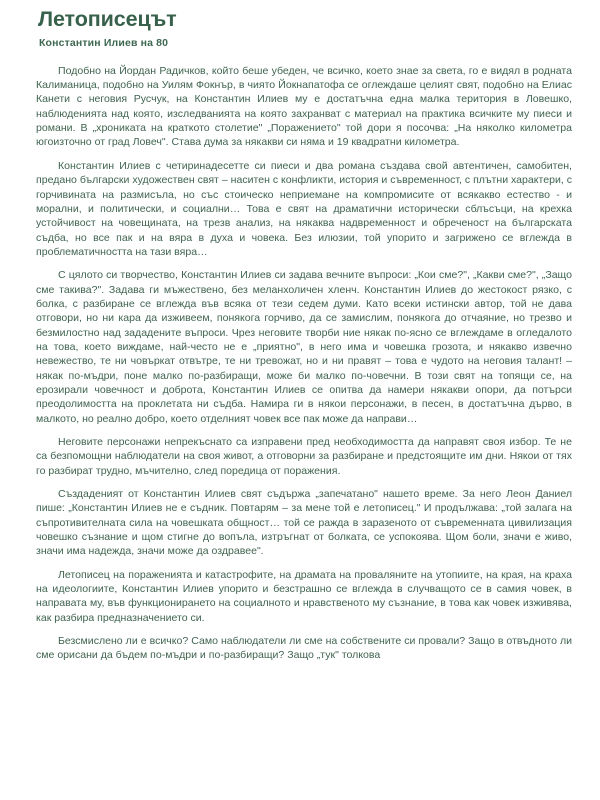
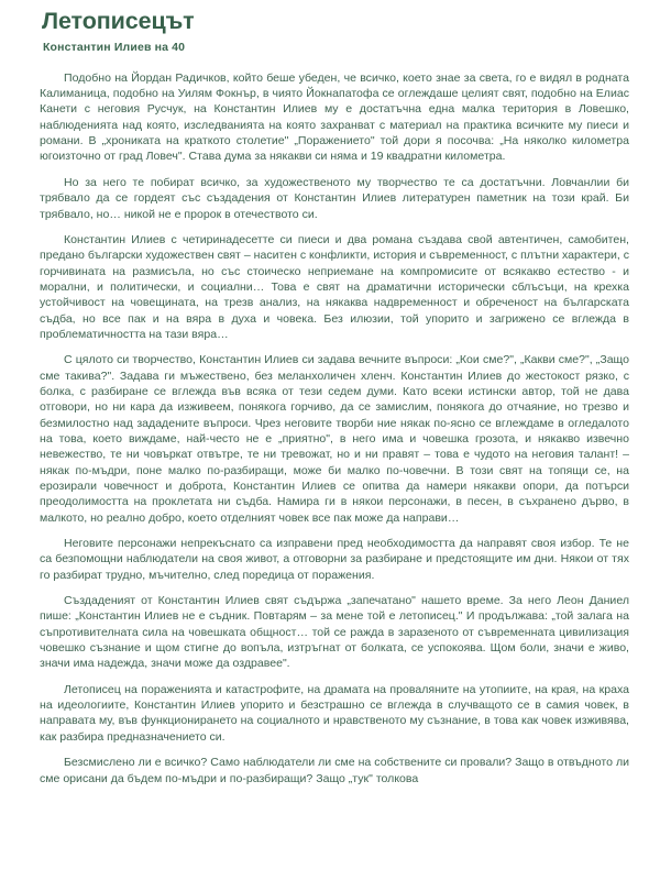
  Летописецът
- Константин Илиев на 80
+ Константин Илиев на 40
  Подобно на Йордан Радичков, който беше убеден, че всичко, което знае за света, го е видял в родната Калиманица, подобно на Уилям Фокнър, в чиято Йокнапатофа се оглеждаше целият свят, подобно на Елиас Канети с неговия Русчук, на Константин Илиев му е достатъчна една малка територия в Ловешко, наблюденията над която, изследванията на която захранват с материал на практика всичките му пиеси и романи. В „хрониката на краткото столетие" „Поражението" той дори я посочва: „На няколко километра югоизточно от град Ловеч". Става дума за някакви си няма и 19 квадратни километра.
+ Но за него те побират всичко, за художественото му творчество те са достатъчни. Ловчанлии би трябвало да се гордеят със създадения от Константин Илиев литературен паметник на този край. Би трябвало, но… никой не е пророк в отечеството си.
  Константин Илиев с четиринадесетте си пиеси и два романа създава свой автентичен, самобитен, предано български художествен свят – наситен с конфликти, история и съвременност, с плътни характери, с горчивината на размисъла, но със стоическо неприемане на компромисите от всякакво естество - и морални, и политически, и социални… Това е свят на драматични исторически сблъсъци, на крехка устойчивост на човещината, на трезв анализ, на някаква надвременност и обреченост на българската съдба, но все пак и на вяра в духа и човека. Без илюзии, той упорито и загрижено се вглежда в проблематичността на тази вяра…
- С цялото си творчество, Константин Илиев си задава вечните въпроси: „Кои сме?", „Какви сме?", „Защо сме такива?". Задава ги мъжествено, без меланхоличен хленч. Константин Илиев до жестокост рязко, с болка, с разбиране се вглежда във всяка от тези седем думи. Като всеки истински автор, той не дава отговори, но ни кара да изживеем, понякога горчиво, да се замислим, понякога до отчаяние, но трезво и безмилостно над зададените въпроси. Чрез неговите творби ние някак по-ясно се вглеждаме в огледалото на това, което виждаме, най-често не е „приятно", в него има и човешка грозота, и някакво извечно невежество, те ни човъркат отвътре, те ни тревожат, но и ни правят – това е чудото на неговия талант! – някак по-мъдри, поне малко по-разбиращи, може би малко по-човечни. В този свят на топящи се, на ерозирали човечност и доброта, Константин Илиев се опитва да намери някакви опори, да потърси преодолимостта на проклетата ни съдба. Намира ги в някои персонажи, в песен, в достатъчна дърво, в малкото, но реално добро, което отделният човек все пак може да направи…
+ С цялото си творчество, Константин Илиев си задава вечните въпроси: „Кои сме?", „Какви сме?", „Защо сме такива?". Задава ги мъжествено, без меланхоличен хленч. Константин Илиев до жестокост рязко, с болка, с разбиране се вглежда във всяка от тези седем думи. Като всеки истински автор, той не дава отговори, но ни кара да изживеем, понякога горчиво, да се замислим, понякога до отчаяние, но трезво и безмилостно над зададените въпроси. Чрез неговите творби ние някак по-ясно се вглеждаме в огледалото на това, което виждаме, най-често не е „приятно", в него има и човешка грозота, и някакво извечно невежество, те ни човъркат отвътре, те ни тревожат, но и ни правят – това е чудото на неговия талант! – някак по-мъдри, поне малко по-разбиращи, може би малко по-човечни. В този свят на топящи се, на ерозирали човечност и доброта, Константин Илиев се опитва да намери някакви опори, да потърси преодолимостта на проклетата ни съдба. Намира ги в някои персонажи, в песен, в съхранено дърво, в малкото, но реално добро, което отделният човек все пак може да направи…
  Неговите персонажи непрекъснато са изправени пред необходимостта да направят своя избор. Те не са безпомощни наблюдатели на своя живот, а отговорни за разбиране и предстоящите им дни. Някои от тях го разбират трудно, мъчително, след поредица от поражения.
  Създаденият от Константин Илиев свят съдържа „запечатано" нашето време. За него Леон Даниел пише: „Константин Илиев не е съдник. Повтарям – за мене той е летописец." И продължава: „той залага на съпротивителната сила на човешката общност… той се ражда в заразеното от съвременната цивилизация човешко съзнание и щом стигне до вопъла, изтръгнат от болката, се успокоява. Щом боли, значи е живо, значи има надежда, значи може да оздравее".
  Летописец на пораженията и катастрофите, на драмата на проваляните на утопиите, на края, на краха на идеологиите, Константин Илиев упорито и безстрашно се вглежда в случващото се в самия човек, в направата му, във функционирането на социалното и нравственото му съзнание, в това как човек изживява, как разбира предназначението си.
  Безсмислено ли е всичко? Само наблюдатели ли сме на собствените си провали? Защо в отвъдното ли сме орисани да бъдем по-мъдри и по-разбиращи? Защо „тук" толкова
